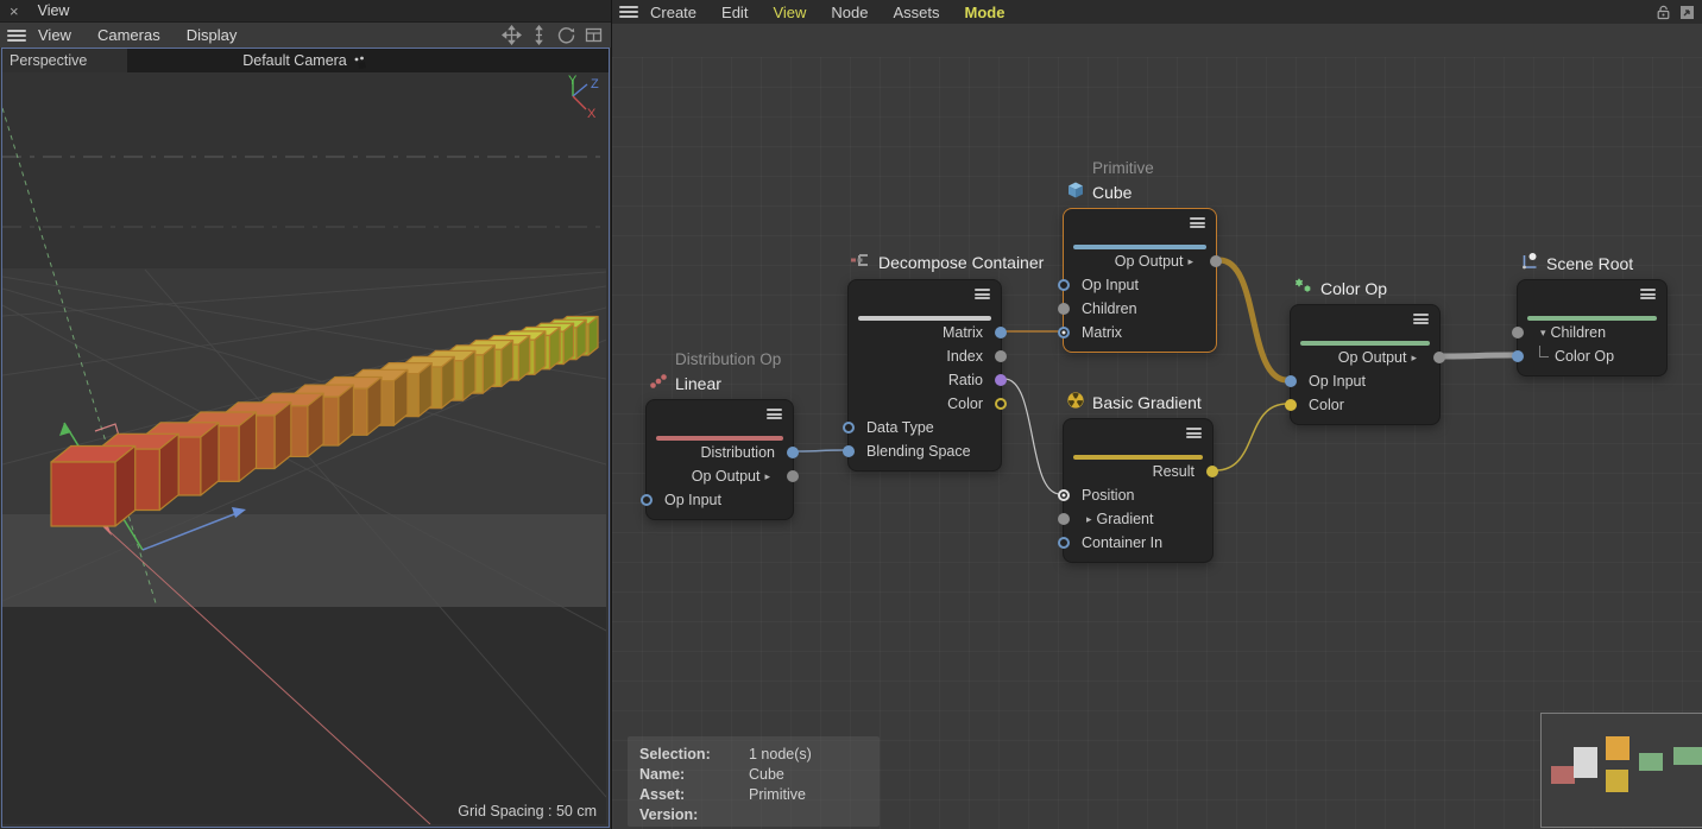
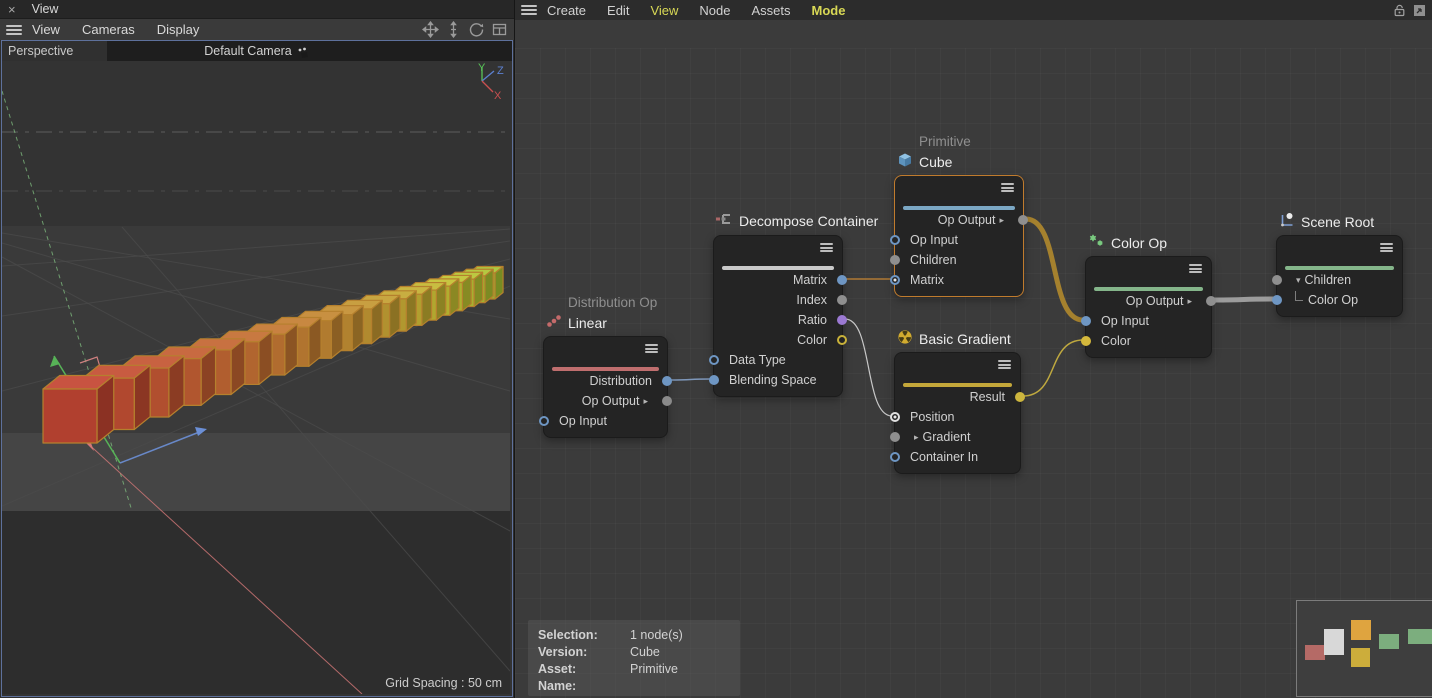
  ×
  View
  View
  Cameras
  Display
  Perspective
  Default Camera
  Y
  Z
  X
  Grid Spacing : 50 cm
  Create
  Edit
  View
  Node
  Assets
  Mode
  Selection:
  1 node(s)
- Name:
+ Version:
  Cube
  Asset:
  Primitive
- Version:
+ Name:
  Distribution
  Op Output
  ▸
  Op Input
  Linear
  Distribution Op
  Matrix
  Index
  Ratio
  Color
  Data Type
  Blending Space
  Decompose Container
  Op Output
  ▸
  Op Input
  Children
  Matrix
  Cube
  Primitive
  Result
  Position
  ▸
  Gradient
  Container In
  Basic Gradient
  Op Output
  ▸
  Op Input
  Color
  Color Op
  ▾
  Children
  Color Op
  Scene Root
